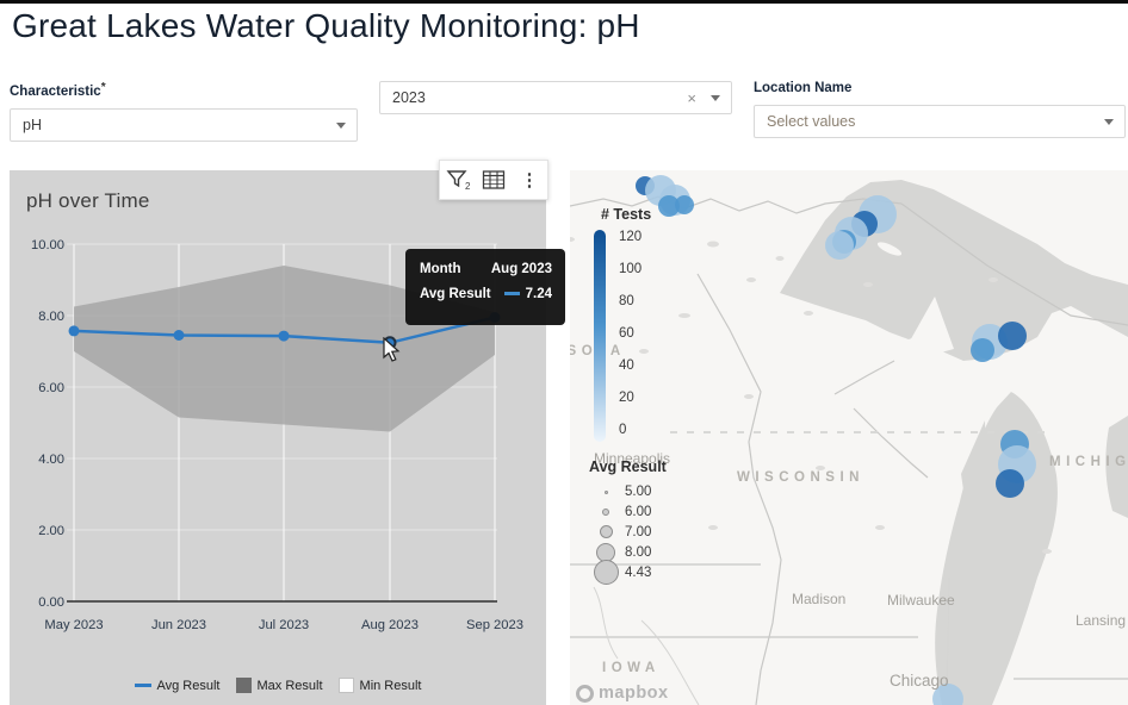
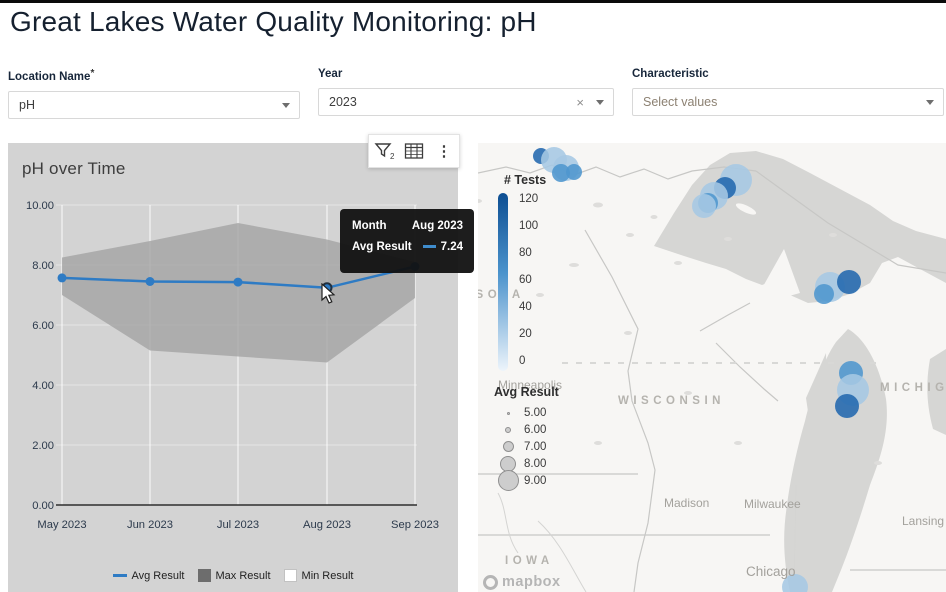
  Great Lakes Water Quality Monitoring: pH
- Characteristic*
+ Location Name*
  pH
+ Year
  2023
  ×
- Location Name
+ Characteristic
  Select values
  10.00
  8.00
  6.00
  4.00
  2.00
  0.00
  May 2023
  Jun 2023
  Jul 2023
  Aug 2023
  Sep 2023
  pH over Time
  Avg Result
  Max Result
  Min Result
  2
  ⋮
  Month
  Aug 2023
  Avg Result
  7.24
  WISCONSIN
  MICHIG
  IOWA
  Minneapolis
  Madison
  Milwaukee
  Chicago
  Lansing
  # Tests
  120
  100
  80
  60
  40
  20
  0
  Avg Result
  5.00
  6.00
  7.00
  8.00
- 4.43
+ 9.00
  mapbox
